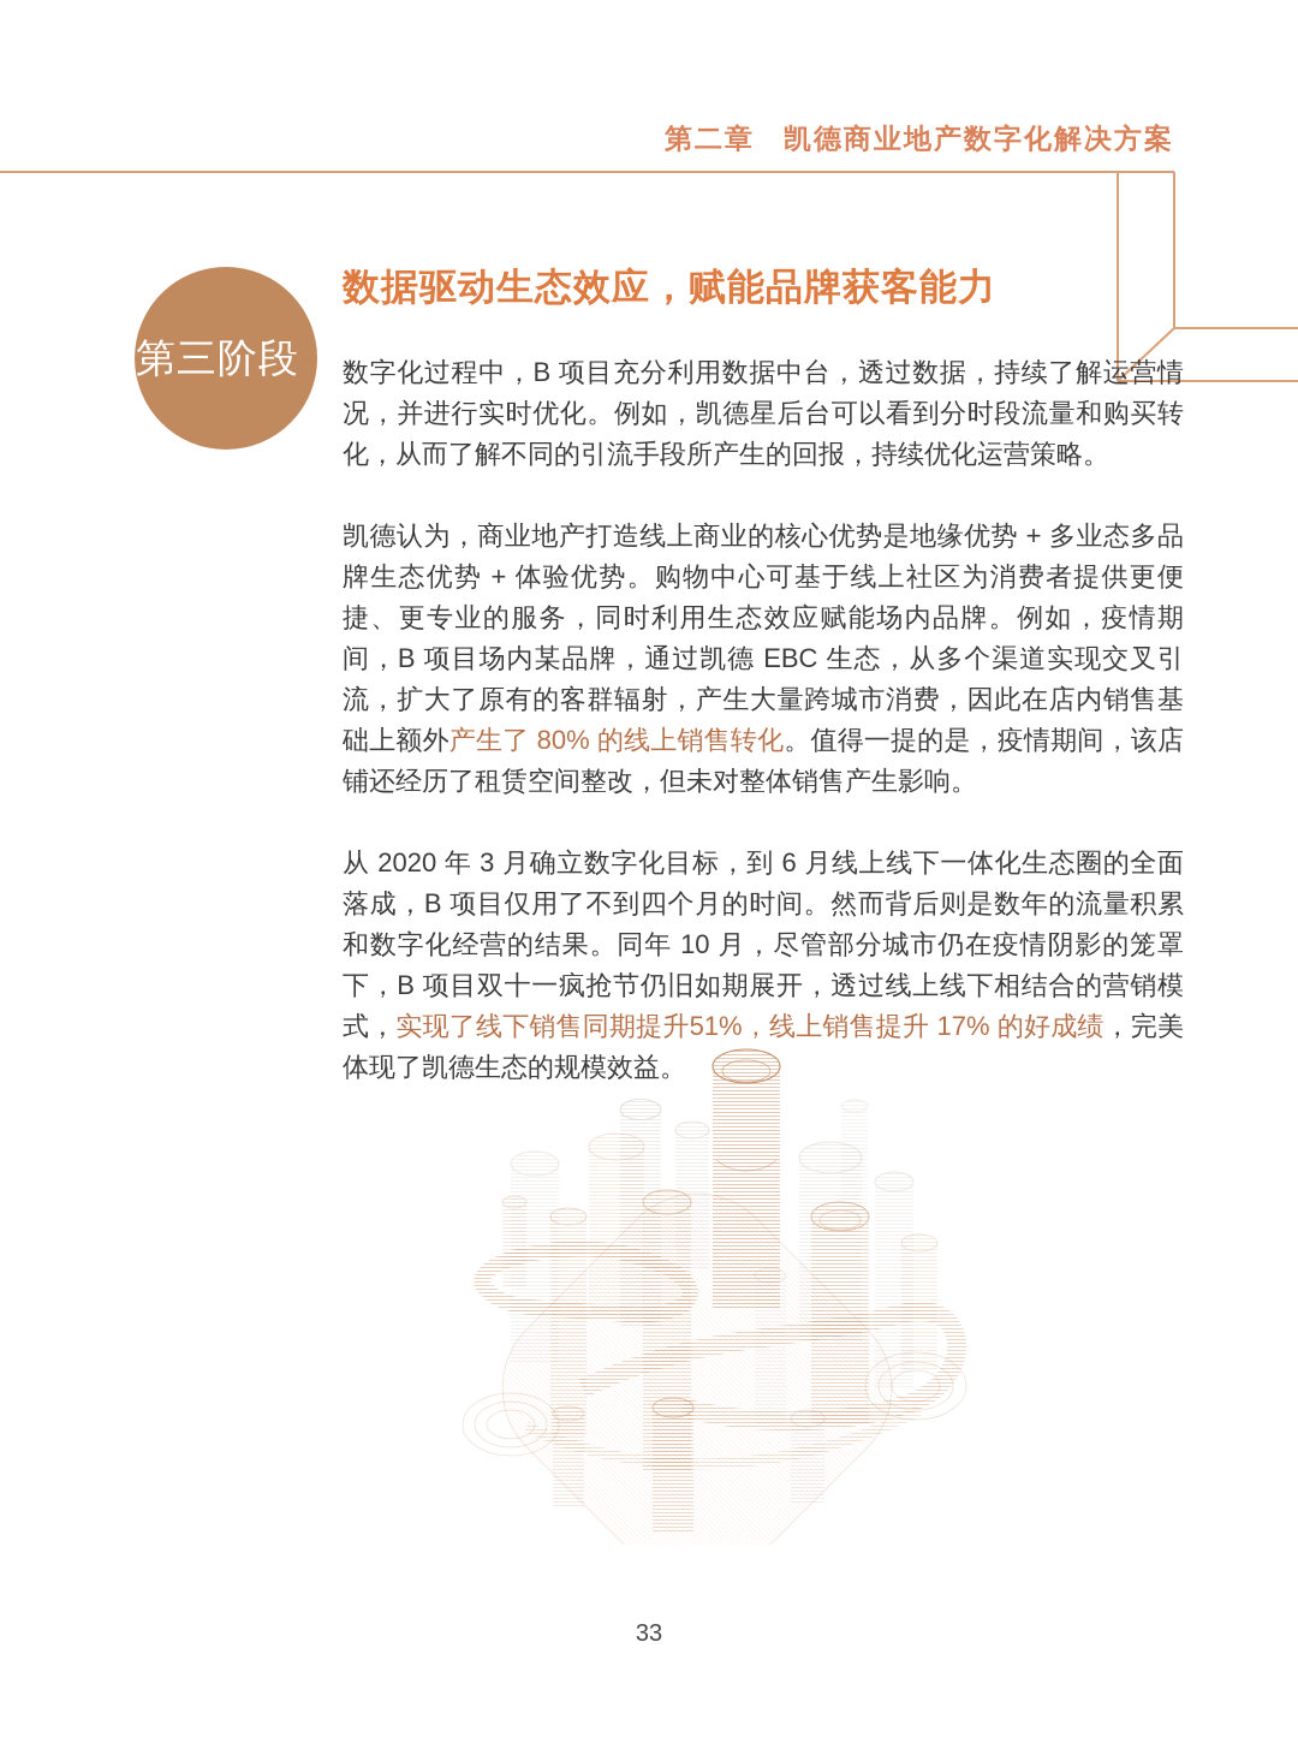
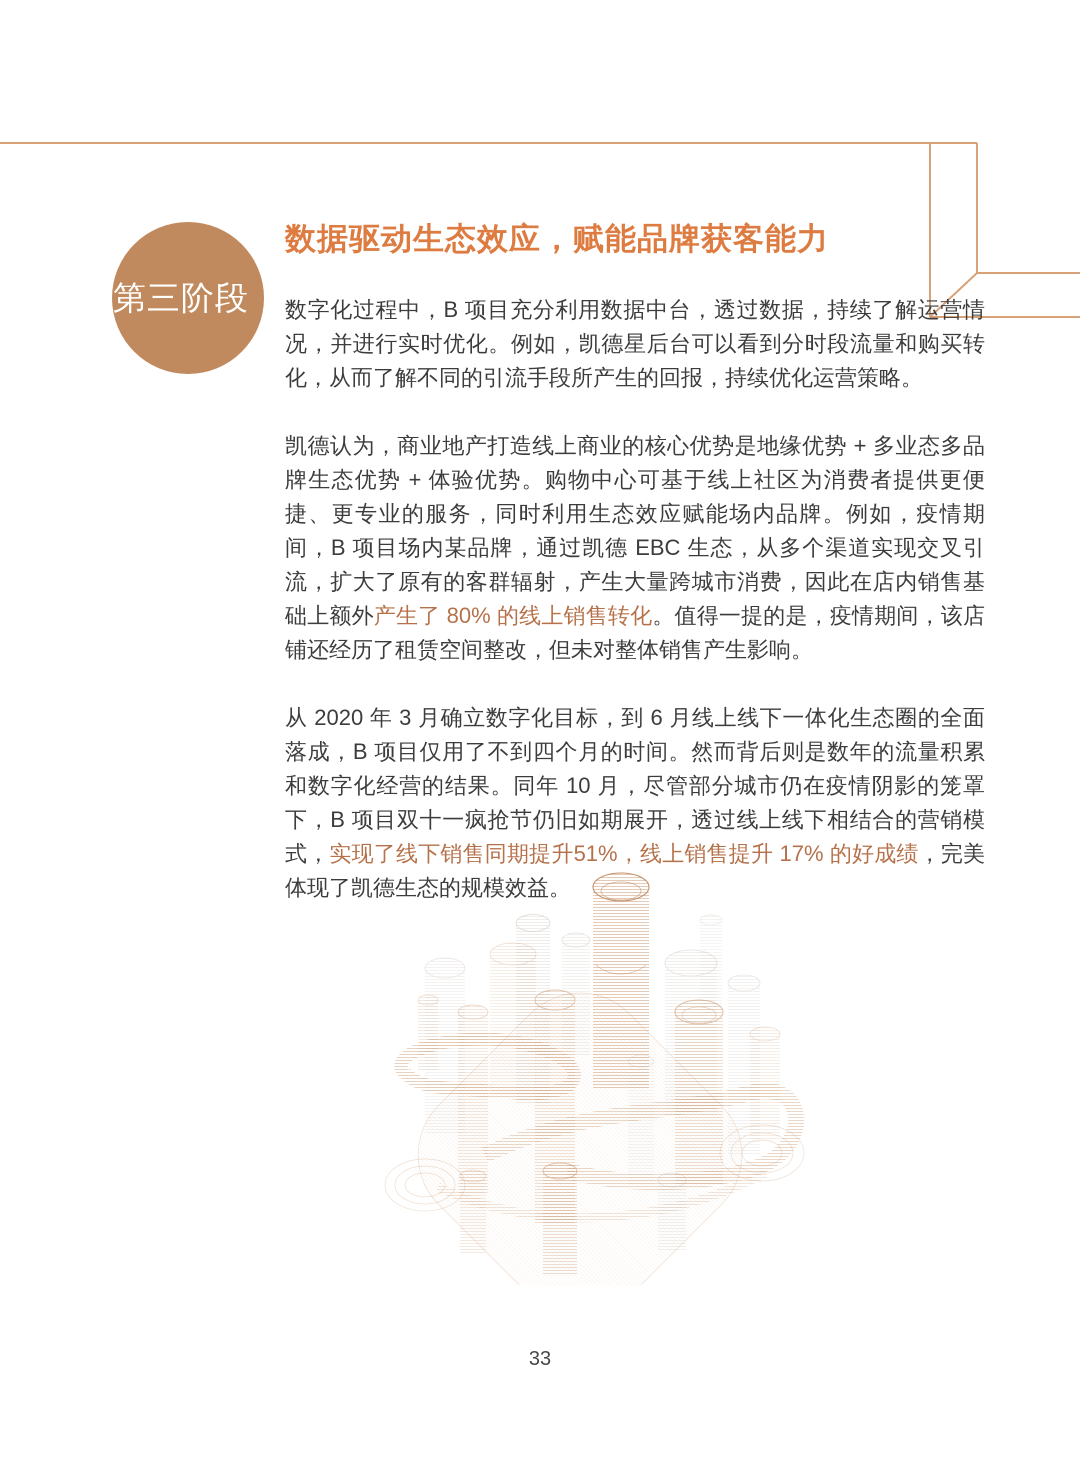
- 第二章 凯德商业地产数字化解决方案
  第三阶段
  数据驱动生态效应，赋能品牌获客能力
  数字化过程中，B 项目充分利用数据中台，透过数据，持续了解运营情况，并进行实时优化。例如，凯德星后台可以看到分时段流量和购买转化，从而了解不同的引流手段所产生的回报，持续优化运营策略。
  凯德认为，商业地产打造线上商业的核心优势是地缘优势 + 多业态多品牌生态优势 + 体验优势。购物中心可基于线上社区为消费者提供更便捷、更专业的服务，同时利用生态效应赋能场内品牌。例如，疫情期间，B 项目场内某品牌，通过凯德 EBC 生态，从多个渠道实现交叉引流，扩大了原有的客群辐射，产生大量跨城市消费，因此在店内销售基础上额外产生了 80% 的线上销售转化。值得一提的是，疫情期间，该店铺还经历了租赁空间整改，但未对整体销售产生影响。
  从 2020 年 3 月确立数字化目标，到 6 月线上线下一体化生态圈的全面落成，B 项目仅用了不到四个月的时间。然而背后则是数年的流量积累和数字化经营的结果。同年 10 月，尽管部分城市仍在疫情阴影的笼罩下，B 项目双十一疯抢节仍旧如期展开，透过线上线下相结合的营销模式，实现了线下销售同期提升51%，线上销售提升 17% 的好成绩，完美体现了凯德生态的规模效益。
  33
